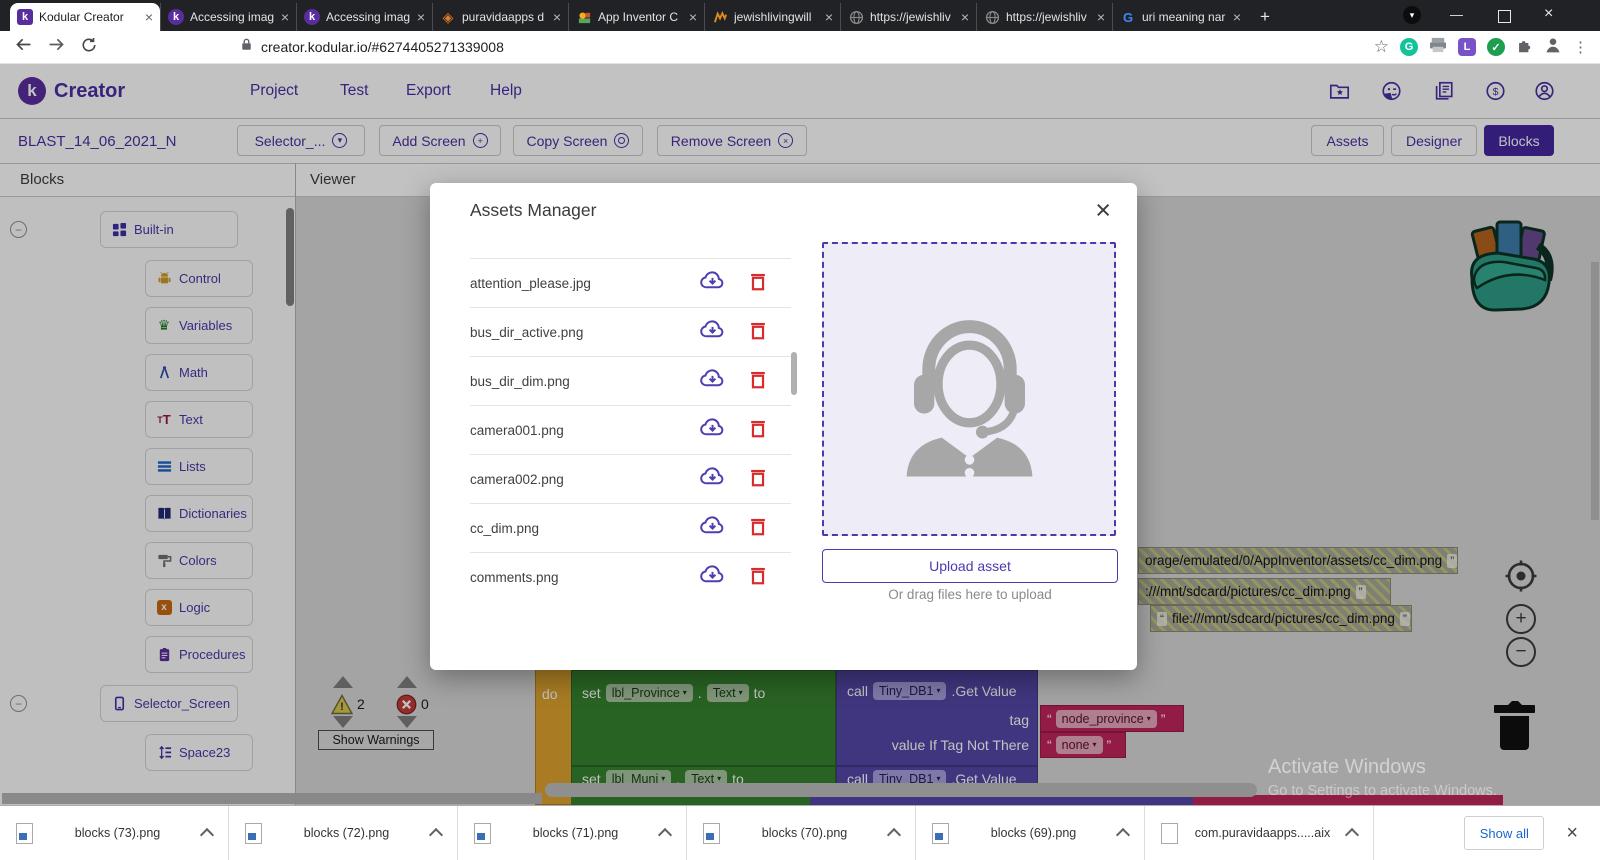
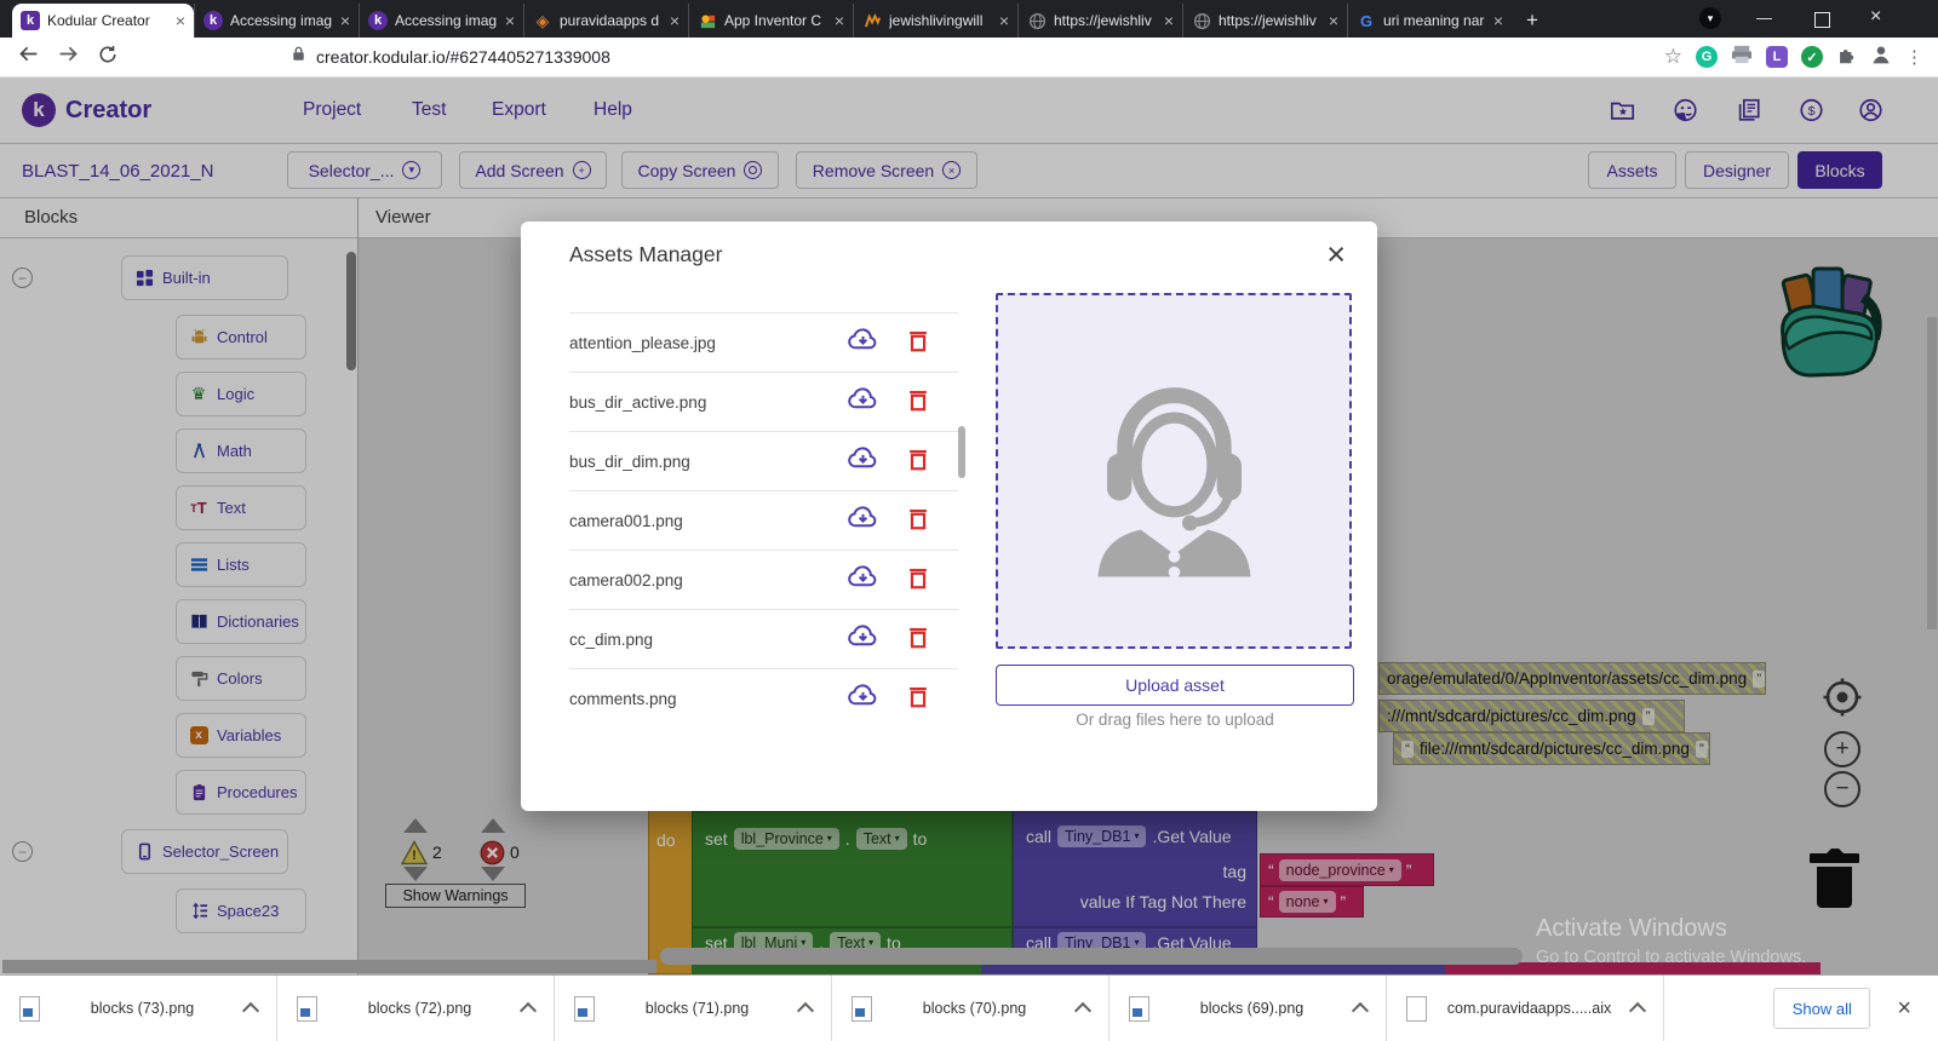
  k
  Kodular Creator
  ×
  k
  Accessing imag
  ×
  k
  Accessing imag
  ×
  ◈
  puravidaapps d
  ×
  App Inventor C
  ×
  jewishlivingwill
  ×
  https://jewishliv
  ×
  https://jewishliv
  ×
  G
  uri meaning nar
  ×
  +
  ▾
  —
  ×
  creator.kodular.io/#6274405271339008
  ☆
  G
  L
  ✓
  ⋮
  k
  Creator
  Project
  Test
  Export
  Help
  $
  BLAST_14_06_2021_N
  Selector_...
  ▾
  Add Screen
  +
  Copy Screen
  Remove Screen
  ×
  Assets
  Designer
  Blocks
  Blocks
  Viewer
  −
  Built-in
  Control
  ♛
- Variables
+ Logic
  Math
  T
  T
  Text
  Lists
  Dictionaries
  Colors
  x
- Logic
+ Variables
  Procedures
  −
  Selector_Screen
  Space23
  orage/emulated/0/AppInventor/assets/cc_dim.png
  ”
  :///mnt/sdcard/pictures/cc_dim.png
  ”
  “
  file:///mnt/sdcard/pictures/cc_dim.png
  ”
  do
  set
  lbl_Province
  ▾
  .
  Text
  ▾
  to
  call
  Tiny_DB1
  ▾
  .Get Value
  tag
  value If Tag Not There
  “
  node_province
  ▾
  ”
  “
  none
  ▾
  ”
  set
  lbl_Muni
  ▾
  .
  Text
  ▾
  to
  call
  Tiny_DB1
  ▾
  .Get Value
  !
  2
  0
  Show Warnings
  +
  −
  Activate Windows
- Go to Settings to activate Windows.
+ Go to Control to activate Windows.
  Assets Manager
  ×
  attention_please.jpg
  bus_dir_active.png
  bus_dir_dim.png
  camera001.png
  camera002.png
  cc_dim.png
  comments.png
  Upload asset
  Or drag files here to upload
  blocks (73).png
  blocks (72).png
  blocks (71).png
  blocks (70).png
  blocks (69).png
  com.puravidaapps.....aix
  Show all
  ×
